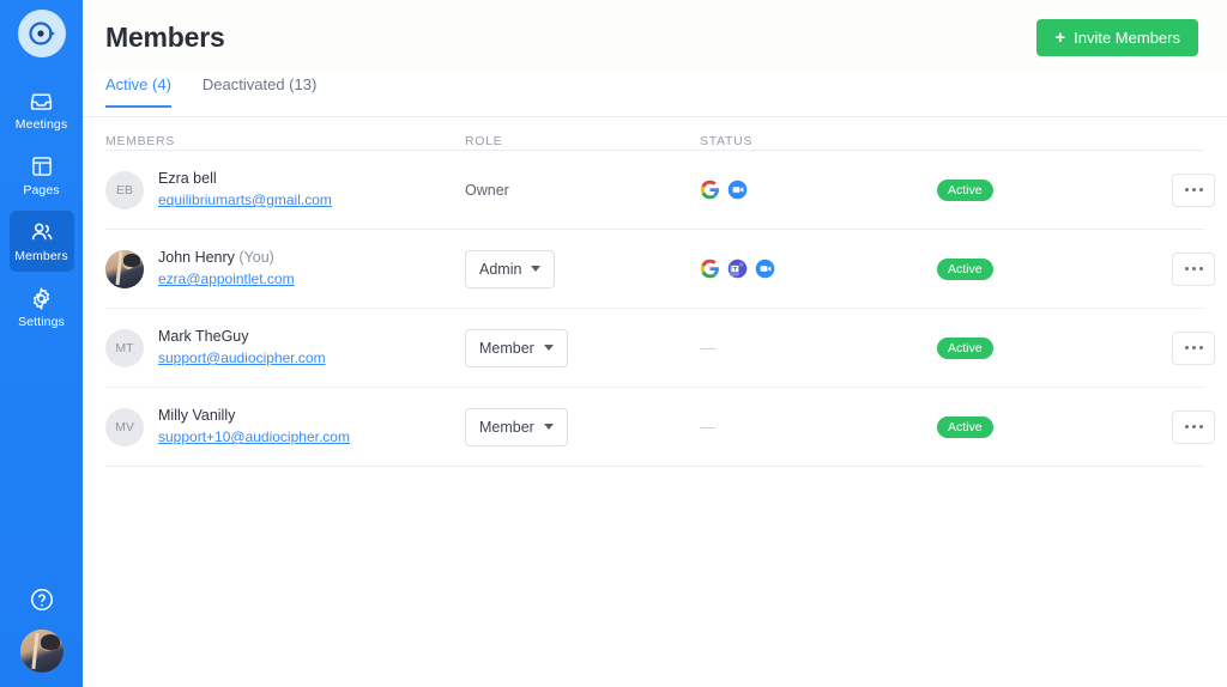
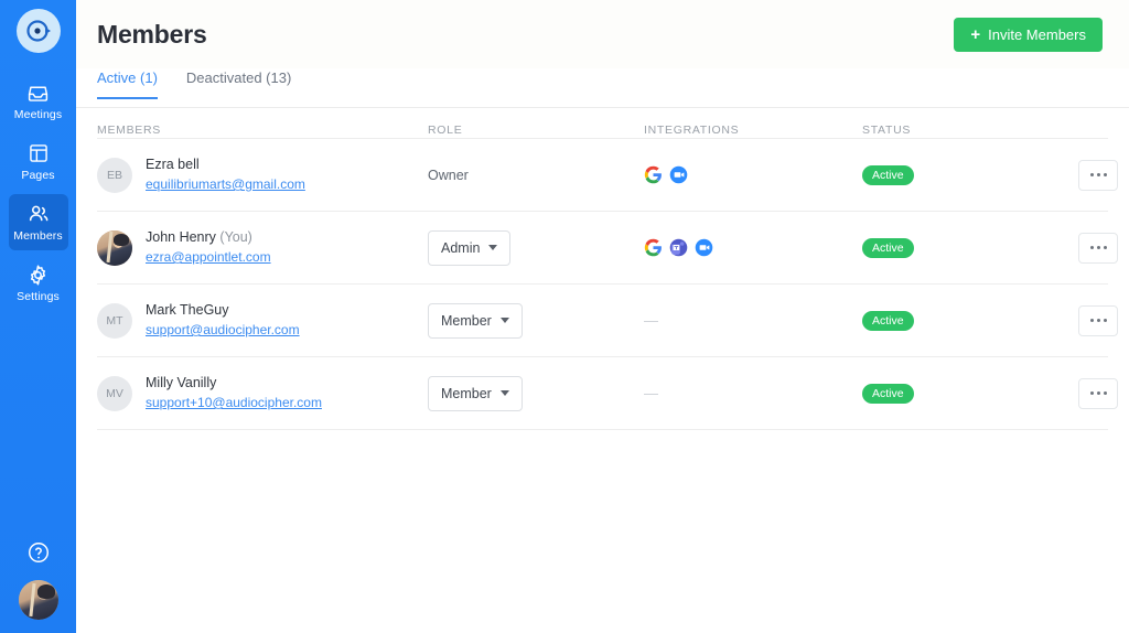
  Meetings
  Pages
  Members
  Settings
  Members
  +
  Invite Members
- Active (4)
+ Active (1)
  Deactivated (13)
  MEMBERS
  ROLE
+ INTEGRATIONS
  STATUS
  EB
  Ezra bell
  equilibriumarts@gmail.com
  Owner
  Active
  John Henry (You)
  ezra@appointlet.com
  Admin
  Active
  MT
  Mark TheGuy
  support@audiocipher.com
  Member
  —
  Active
  MV
  Milly Vanilly
  support+10@audiocipher.com
  Member
  —
  Active
